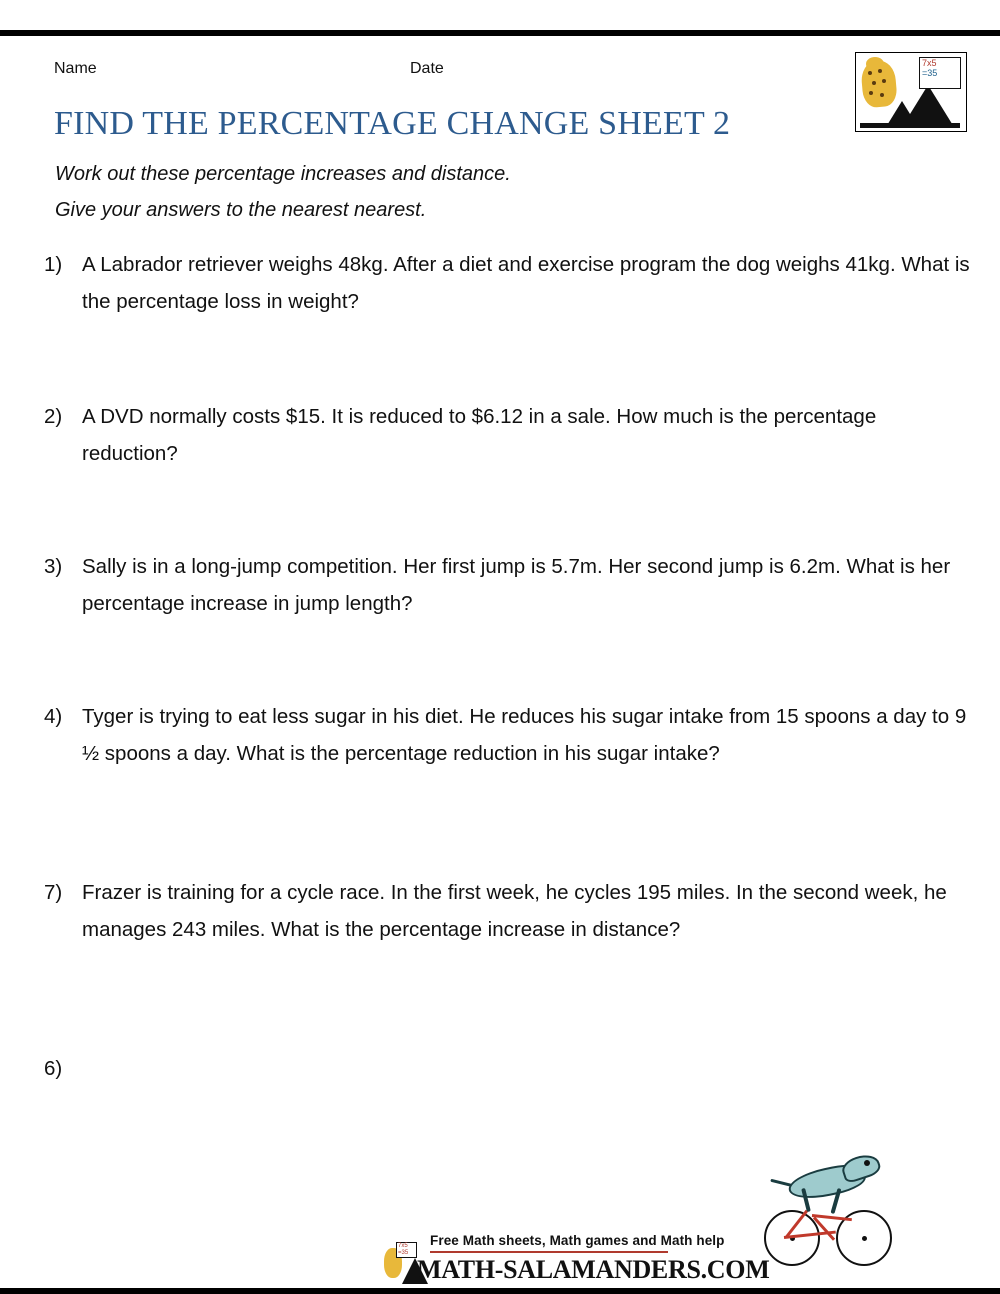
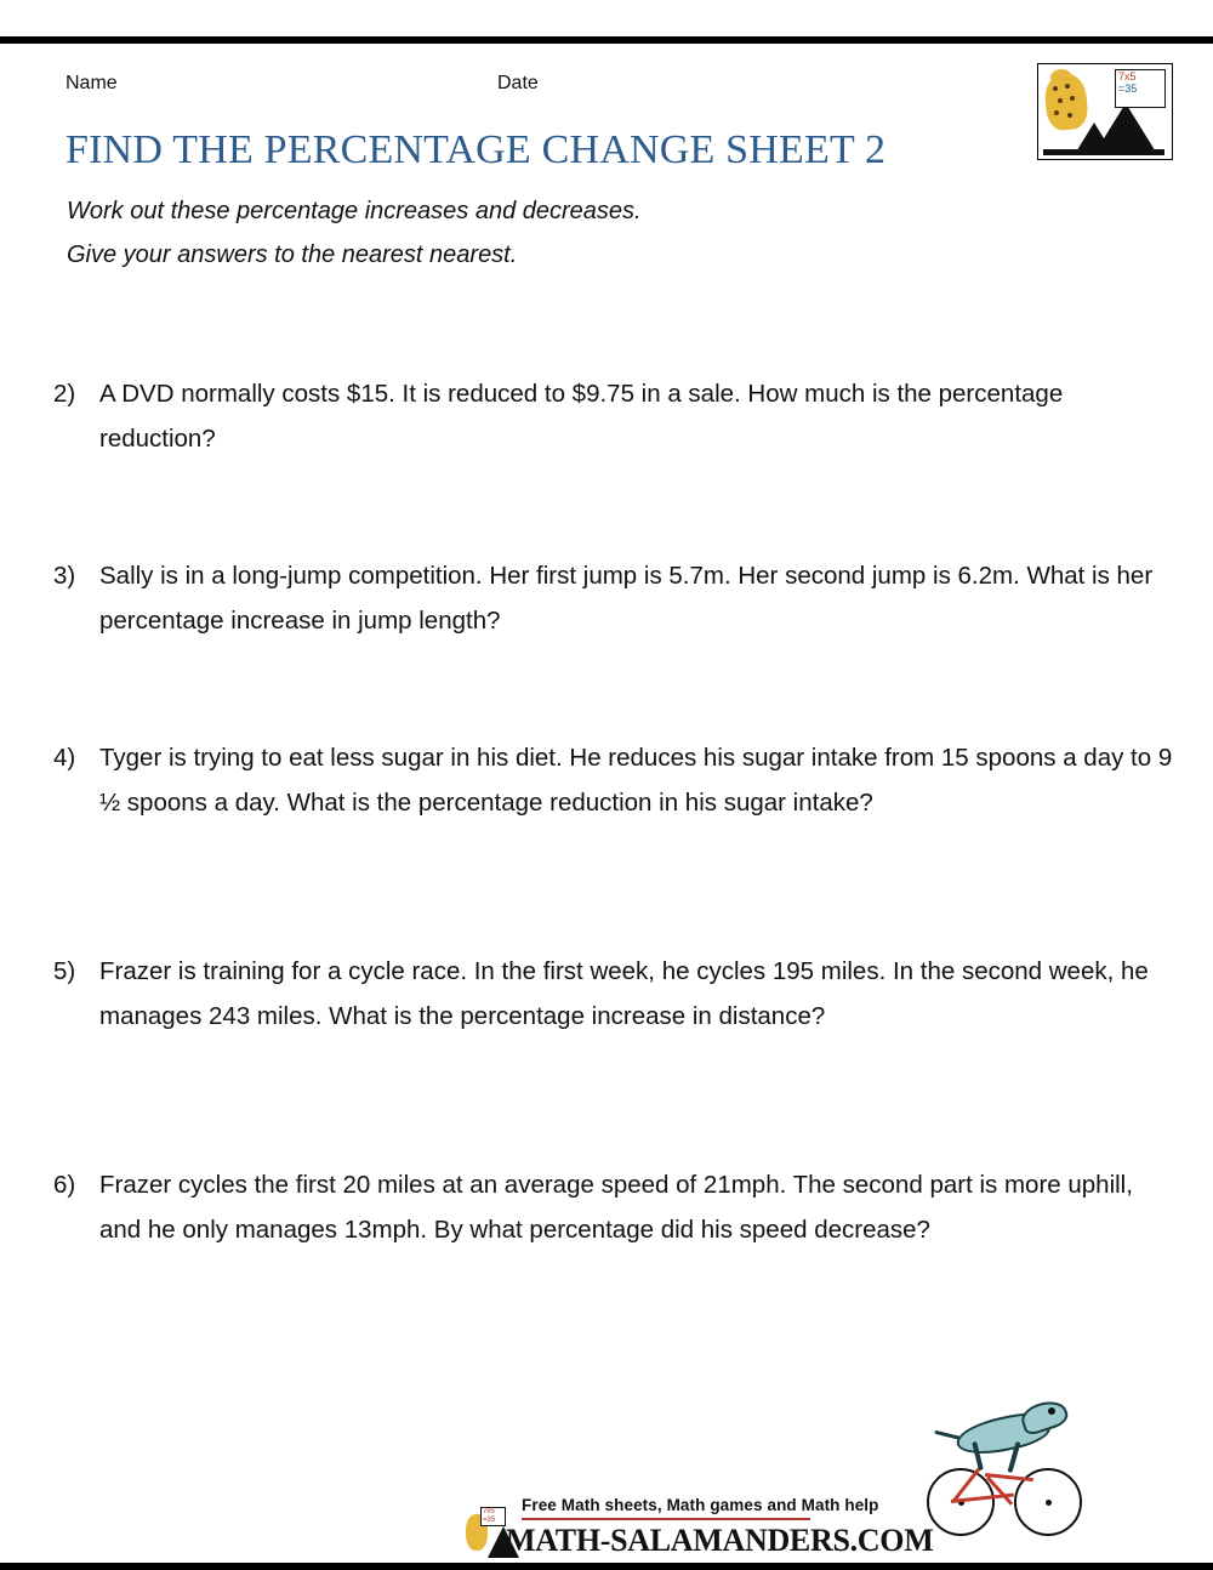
  Name
  Date
  7x5
  =35
  FIND THE PERCENTAGE CHANGE SHEET 2
- Work out these percentage increases and distance.
+ Work out these percentage increases and decreases.
  Give your answers to the nearest nearest.
- 1)
- A Labrador retriever weighs 48kg. After a diet and exercise program the dog weighs 41kg. What is the percentage loss in weight?
  2)
- A DVD normally costs $15. It is reduced to $6.12 in a sale. How much is the percentage reduction?
+ A DVD normally costs $15. It is reduced to $9.75 in a sale. How much is the percentage reduction?
  3)
  Sally is in a long-jump competition. Her first jump is 5.7m. Her second jump is 6.2m. What is her percentage increase in jump length?
  4)
  Tyger is trying to eat less sugar in his diet. He reduces his sugar intake from 15 spoons a day to 9 ½ spoons a day. What is the percentage reduction in his sugar intake?
- 7)
+ 5)
  Frazer is training for a cycle race. In the first week, he cycles 195 miles. In the second week, he manages 243 miles. What is the percentage increase in distance?
  6)
+ Frazer cycles the first 20 miles at an average speed of 21mph. The second part is more uphill, and he only manages 13mph. By what percentage did his speed decrease?
  Free Math sheets, Math games and Math help
  MATH-SALAMANDERS.COM
